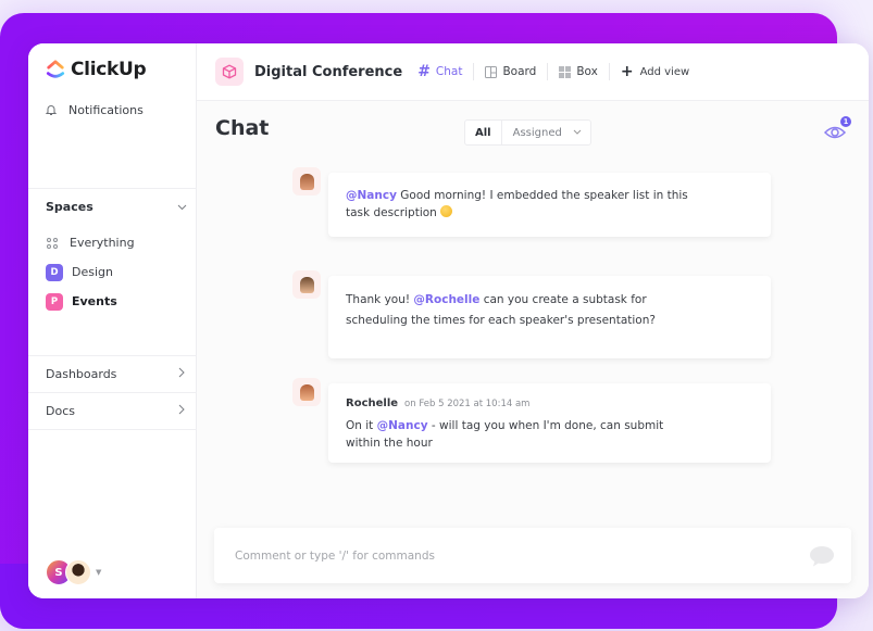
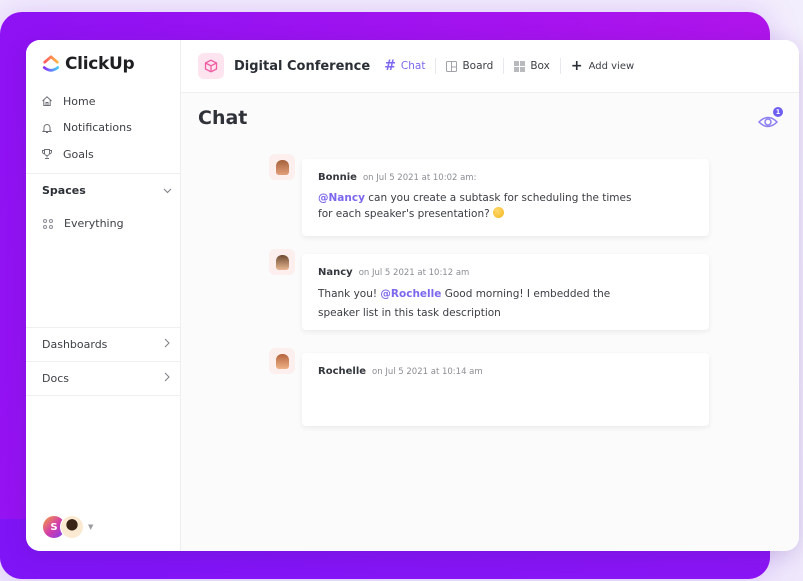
  ClickUp
+ Home
  Notifications
+ Goals
  Spaces
  Everything
- D
- Design
- P
- Events
  Dashboards
  Docs
  S
  ▼
  Digital Conference
  #
  Chat
  Board
  Box
  +
  Add view
  Chat
- All
- Assigned
  1
+ Bonnie
+ on Jul 5 2021 at 10:02 am:
- @Nancy Good morning! I embedded the speaker list in this task description
+ @Nancy can you create a subtask for scheduling the times for each speaker's presentation?
+ Nancy
+ on Jul 5 2021 at 10:12 am
- Thank you! @Rochelle can you create a subtask for scheduling the times for each speaker's presentation?
+ Thank you! @Rochelle Good morning! I embedded the speaker list in this task description
  Rochelle
- on Feb 5 2021 at 10:14 am
+ on Jul 5 2021 at 10:14 am
- On it @Nancy - will tag you when I'm done, can submit within the hour
- Comment or type '/' for commands
